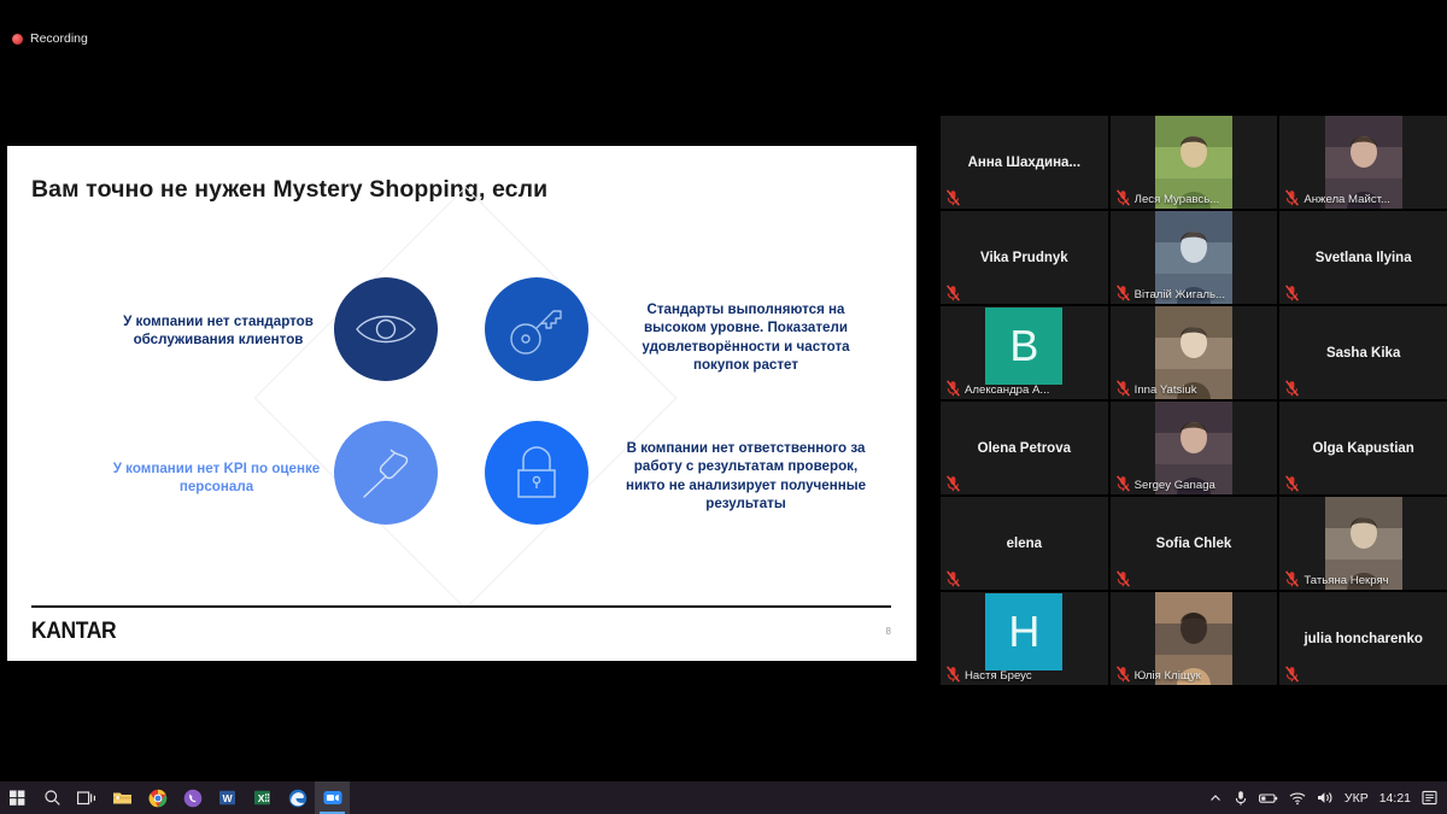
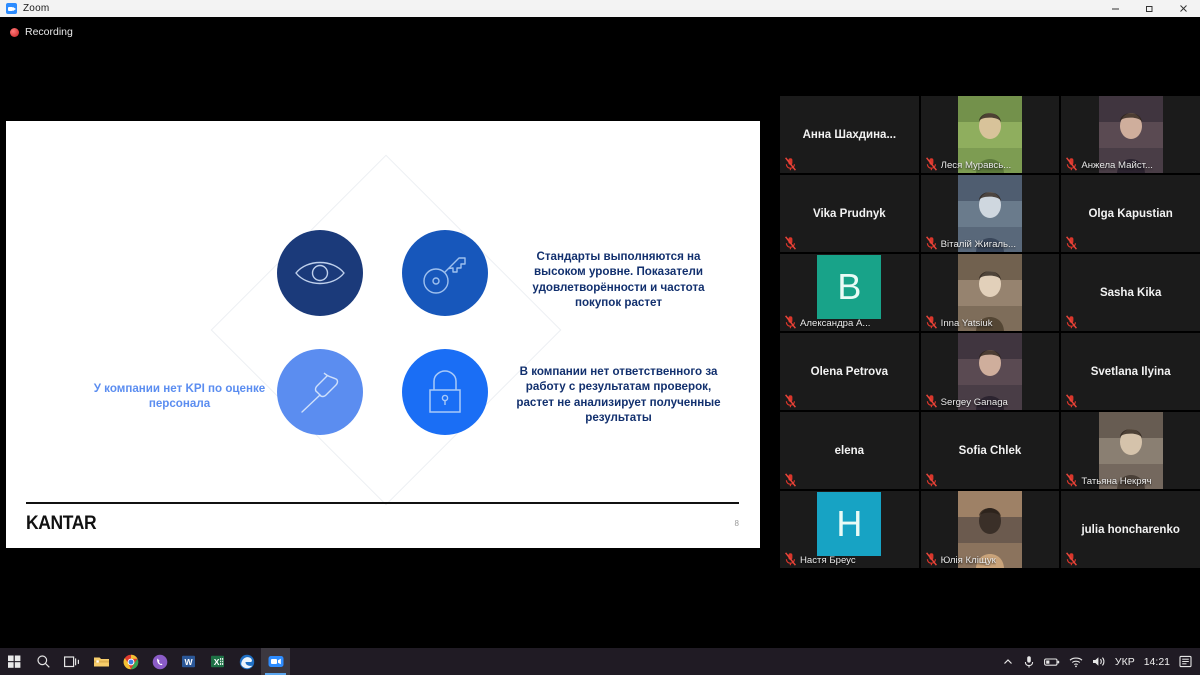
+ Zoom
  Recording
- Вам точно не нужен Mystery Shopping, если
- У компании нет стандартов обслуживания клиентов
  У компании нет KPI по оценке персонала
  Стандарты выполняются на высоком уровне. Показатели удовлетворённости и частота покупок растет
- В компании нет ответственного за работу с результатам проверок, никто не анализирует полученные результаты
+ В компании нет ответственного за работу с результатам проверок, растет не анализирует полученные результаты
  KANTAR
  8
  Анна Шахдина...
  Леся Муравсь...
  Анжела Майст...
  Vika Prudnyk
  Віталій Жигаль...
- Svetlana Ilyina
+ Olga Kapustian
  В
  Александра А...
  Inna Yatsiuk
  Sasha Kika
  Olena Petrova
  Sergey Ganaga
- Olga Kapustian
+ Svetlana Ilyina
  elena
  Sofia Chlek
  Татьяна Некряч
  Н
  Настя Бреус
  Юлія Кліщук
  julia honcharenko
  W
  X
  УКР
  14:21
